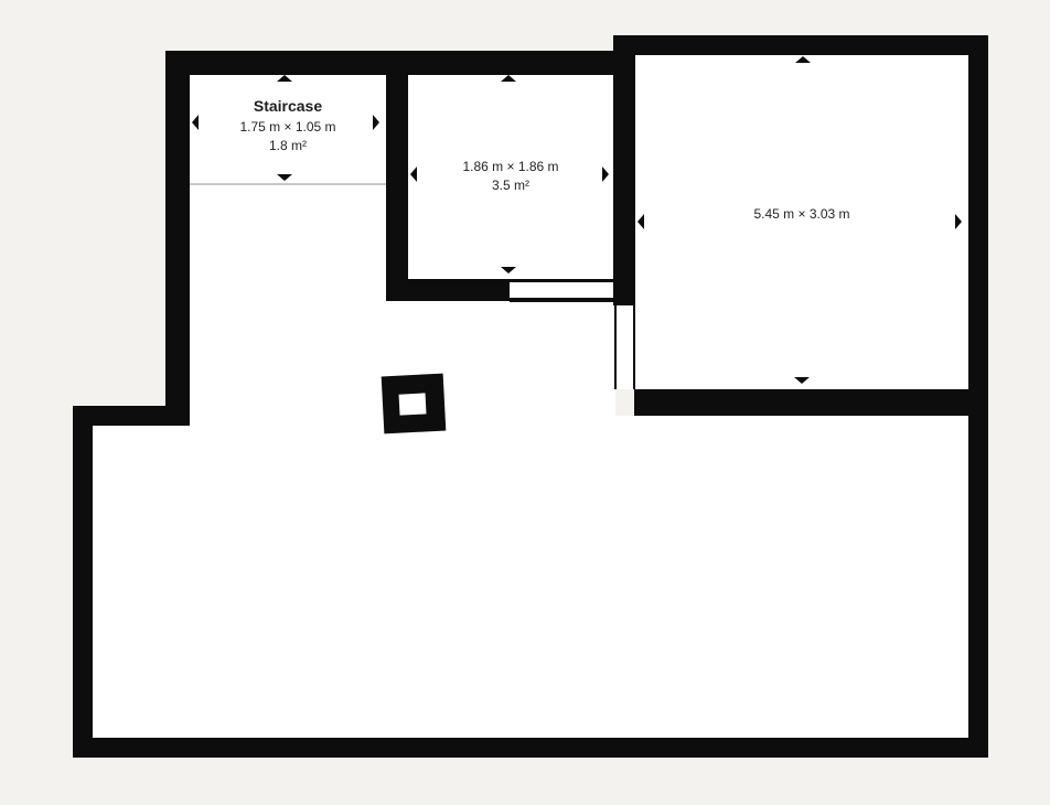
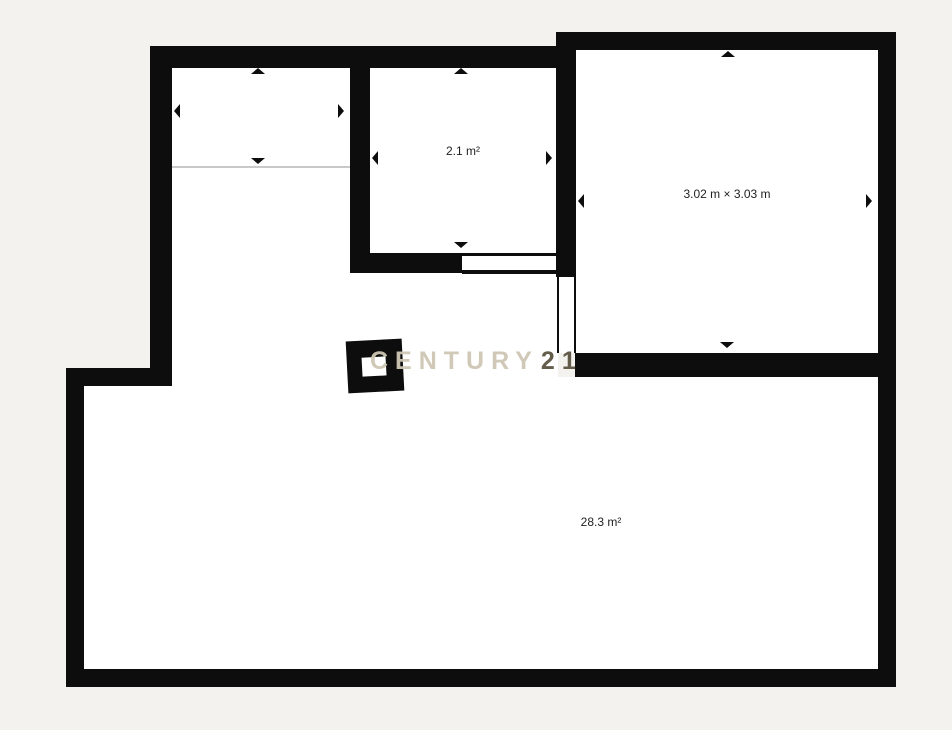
- Staircase
- 1.75 m × 1.05 m
- 1.8 m²
- 1.86 m × 1.86 m
- 3.5 m²
+ 2.1 m²
- 5.45 m × 3.03 m
+ 3.02 m × 3.03 m
+ 28.3 m²
+ CENTURY21
